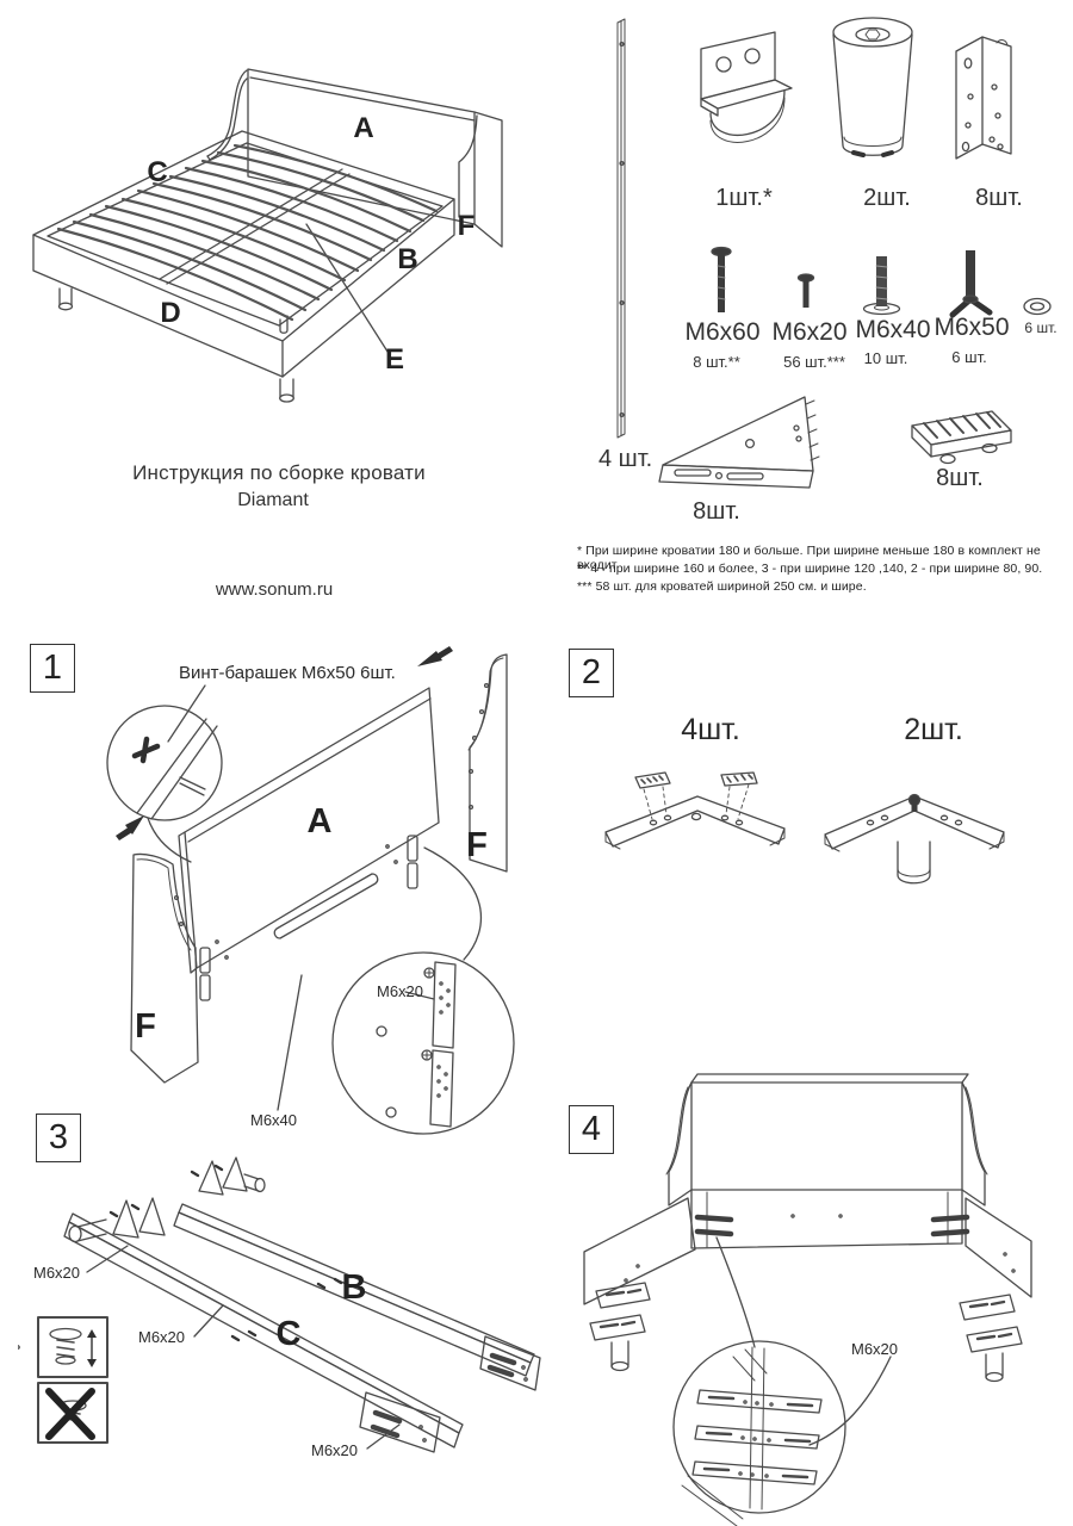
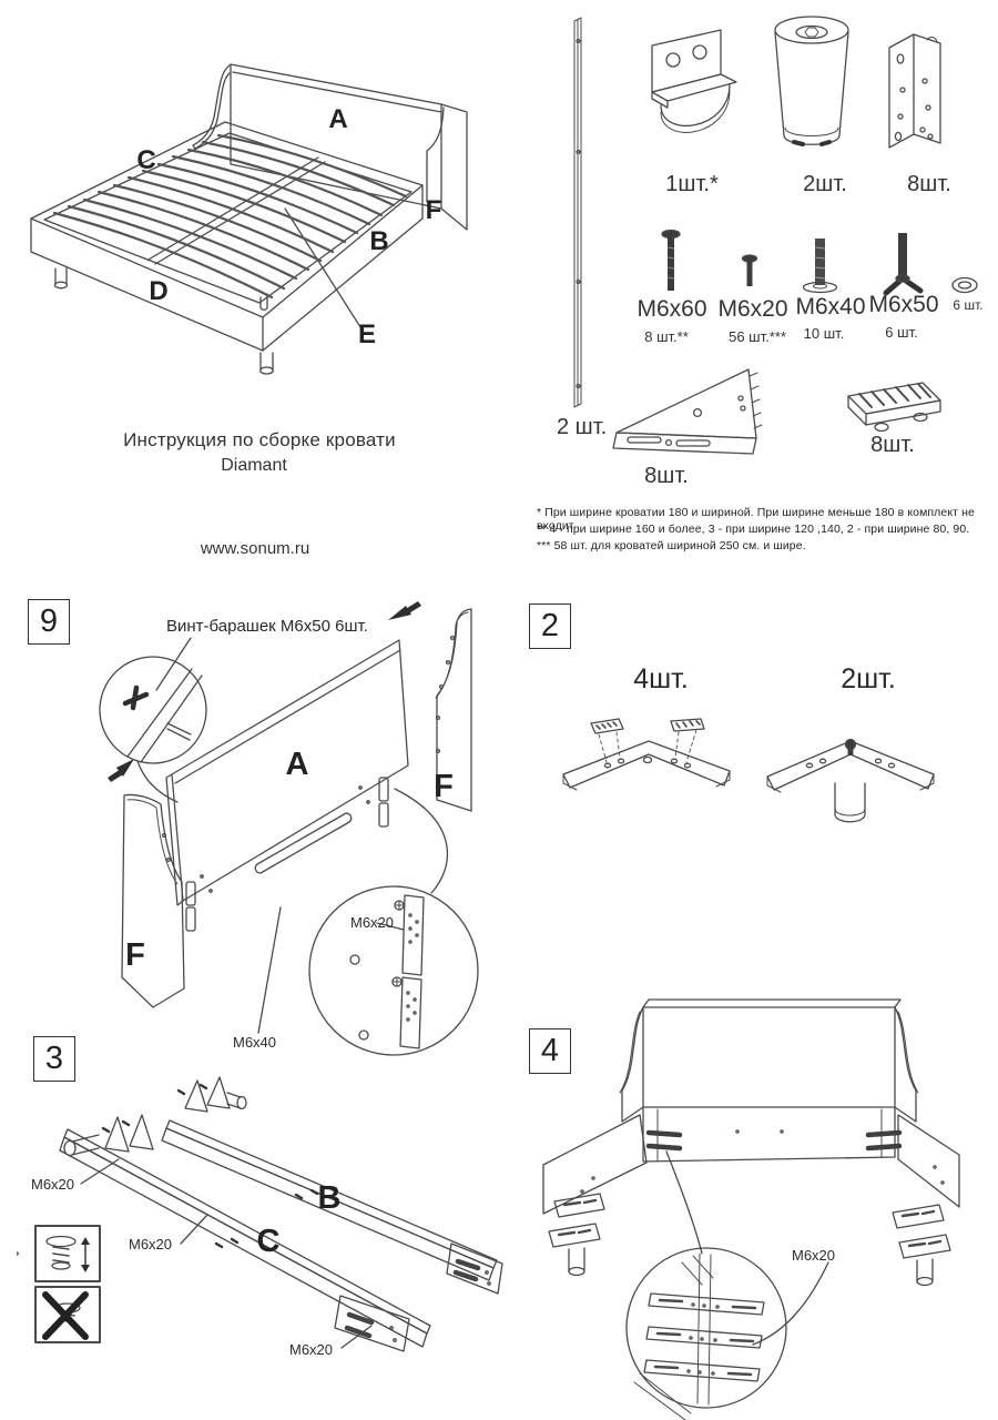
  A
  B
  C
  D
  E
  F
  Инструкция по сборке кровати
  Diamant
  www.sonum.ru
- 4 шт.
+ 2 шт.
  1шт.*
  2шт.
  8шт.
  М6х60
  8 шт.**
  М6х20
  56 шт.***
  М6х40
  10 шт.
  М6х50
  6 шт.
  6 шт.
  8шт.
  8шт.
- * При ширине кроватии 180 и больше. При ширине меньше 180 в комплект не входит.
+ * При ширине кроватии 180 и шириной. При ширине меньше 180 в комплект не входит.
  ** 4 - при ширине 160 и более, 3 - при ширине 120 ,140, 2 - при ширине 80, 90.
  *** 58 шт. для кроватей шириной 250 см. и шире.
- 1
+ 9
  Винт-барашек М6х50 6шт.
  A
  F
  F
  M6x20
  M6x40
  2
  4шт.
  2шт.
  3
  M6x20
  M6x20
  B
  C
  M6x20
  4
  M6x20
